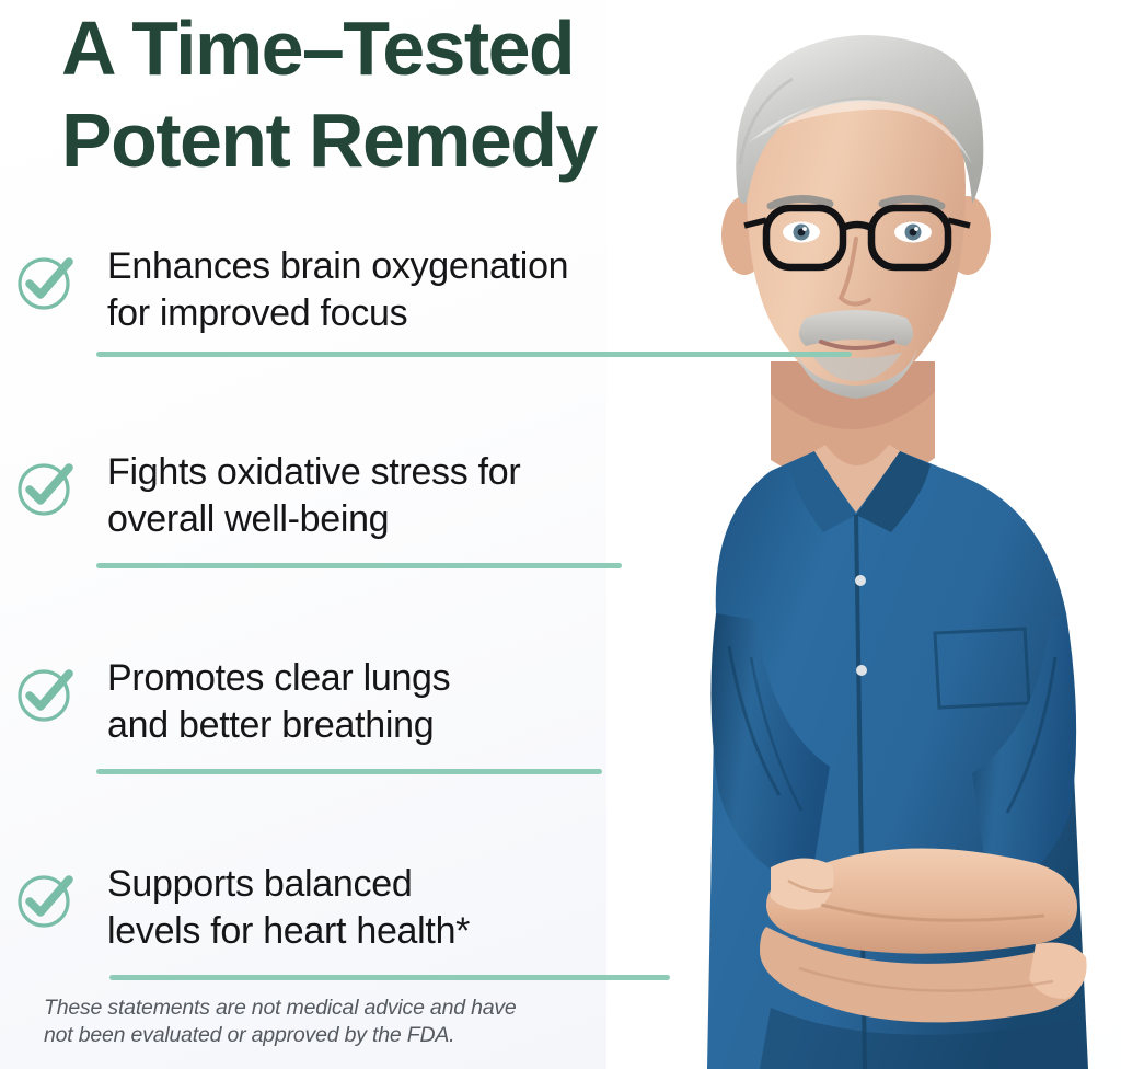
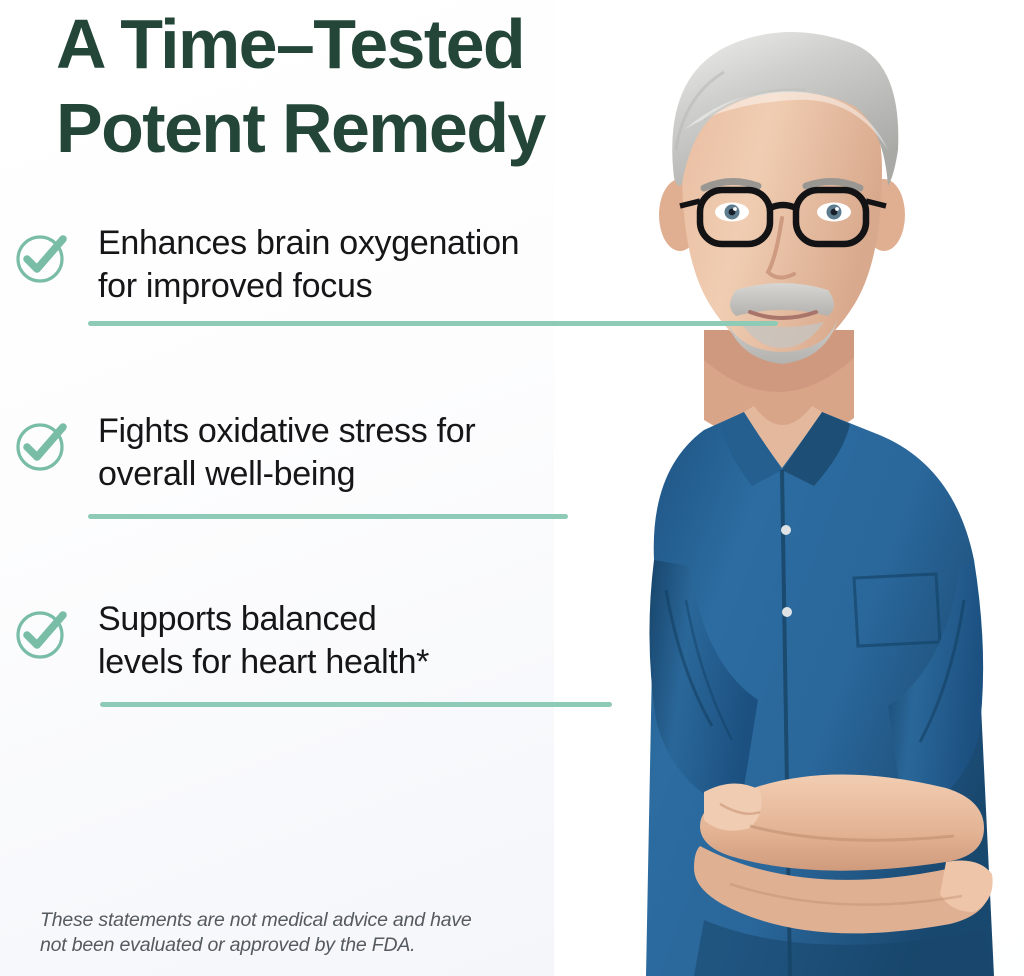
  A Time–Tested
  Potent Remedy
  Enhances brain oxygenation
  for improved focus
  Fights oxidative stress for
  overall well-being
- Promotes clear lungs
- and better breathing
  Supports balanced
  levels for heart health*
  These statements are not medical advice and have
  not been evaluated or approved by the FDA.
